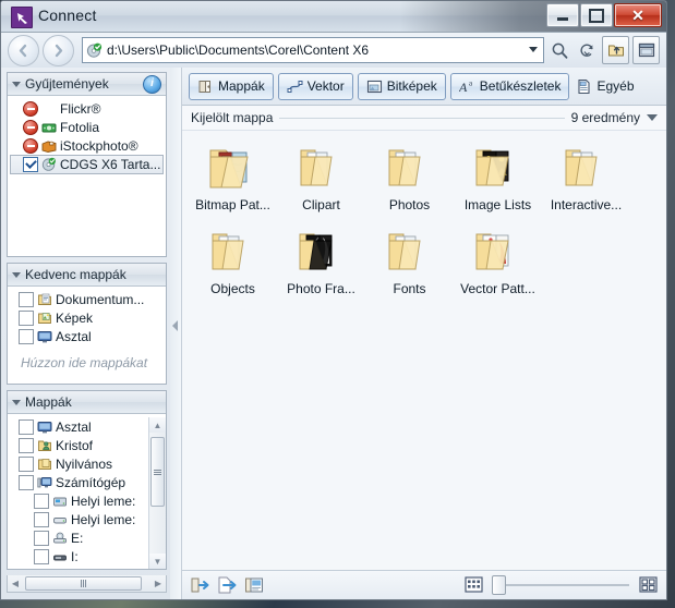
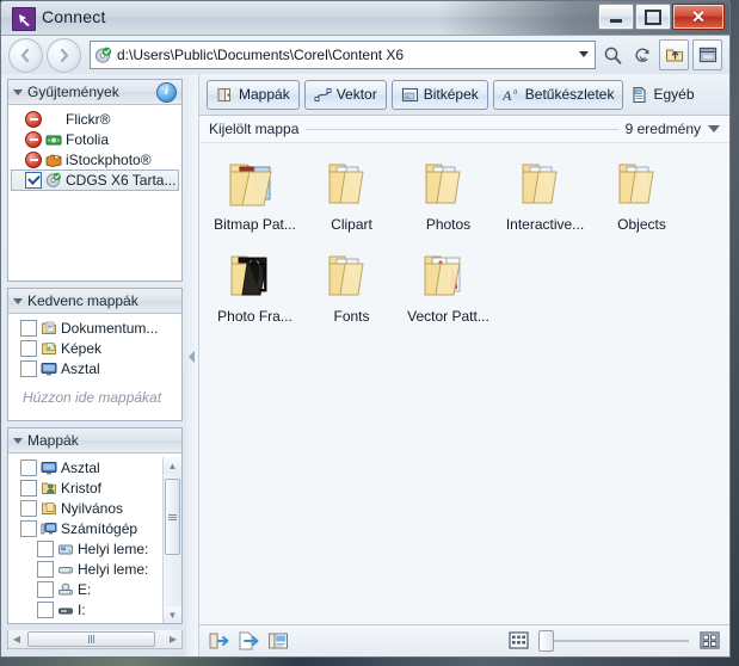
  ✕
  d:\Users\Public\Documents\Corel\Content X6
  Gyűjtemények
  i
  Flickr®
  Fotolia
  iStockphoto®
  CDGS X6 Tarta...
  Kedvenc mappák
  Dokumentum...
  Képek
  Asztal
  Húzzon ide mappákat
  Mappák
  Asztal
  Kristof
  Nyilvános
  Számítógép
  Helyi leme:
  Helyi leme:
  E:
  I:
  ▲
  ▼
  ◀
  ▶
  Mappák
  Vektor
  Bitképek
  A
  a
  Betűkészletek
  Egyéb
  Kijelölt mappa
  9 eredmény
  Bitmap Pat...
  Clipart
  Photos
- Image Lists
  Interactive...
  Objects
  Photo Fra...
  Fonts
  Vector Patt...
